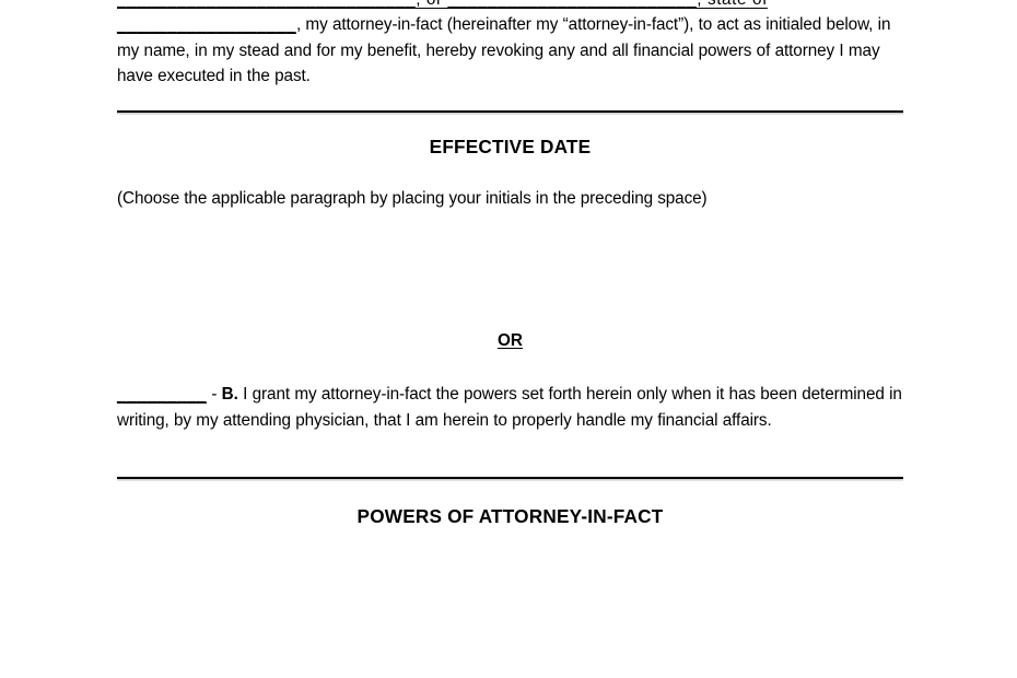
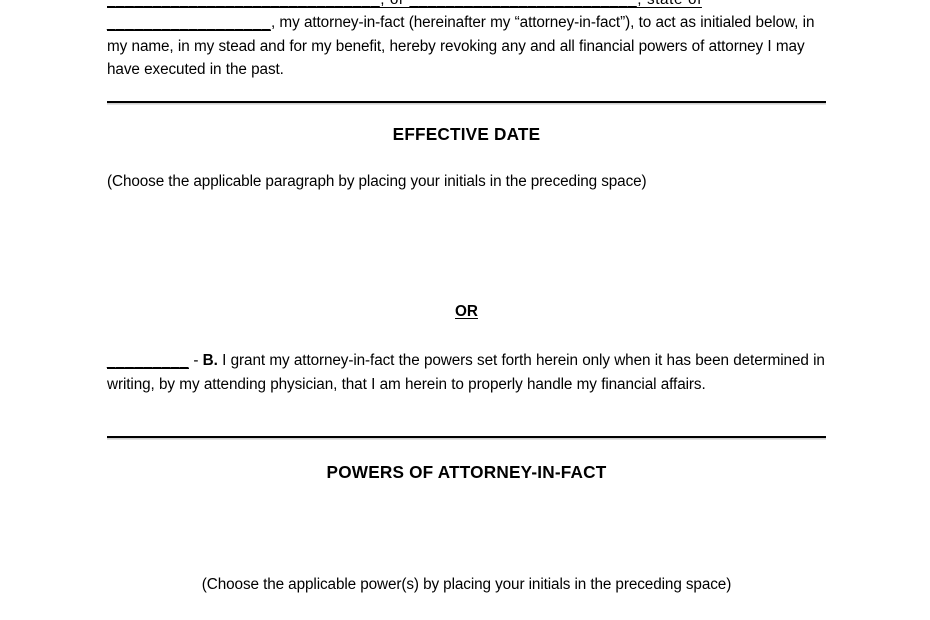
  __________________, my attorney-in-fact (hereinafter my “attorney-in-fact”), to act as initialed below, in my name, in my stead and for my benefit, hereby revoking any and all financial powers of attorney I may have executed in the past.
  EFFECTIVE DATE
  (Choose the applicable paragraph by placing your initials in the preceding space)
  OR
  _________ - B. I grant my attorney-in-fact the powers set forth herein only when it has been determined in writing, by my attending physician, that I am herein to properly handle my financial affairs.
  POWERS OF ATTORNEY-IN-FACT
+ (Choose the applicable power(s) by placing your initials in the preceding space)
